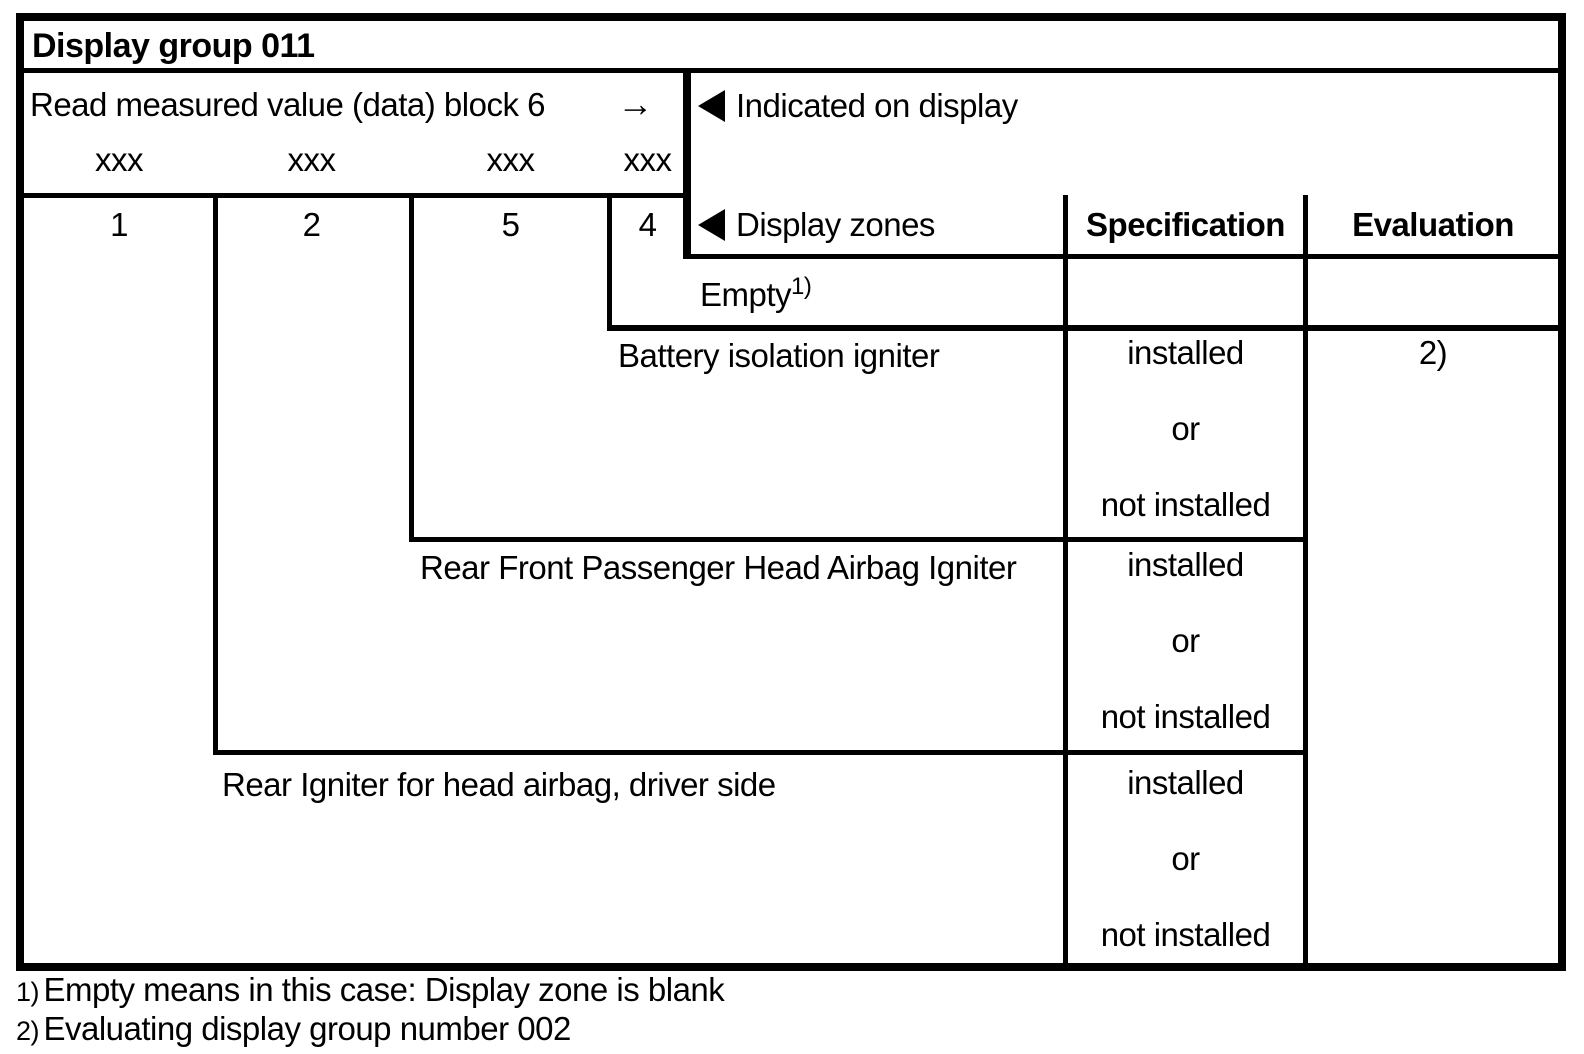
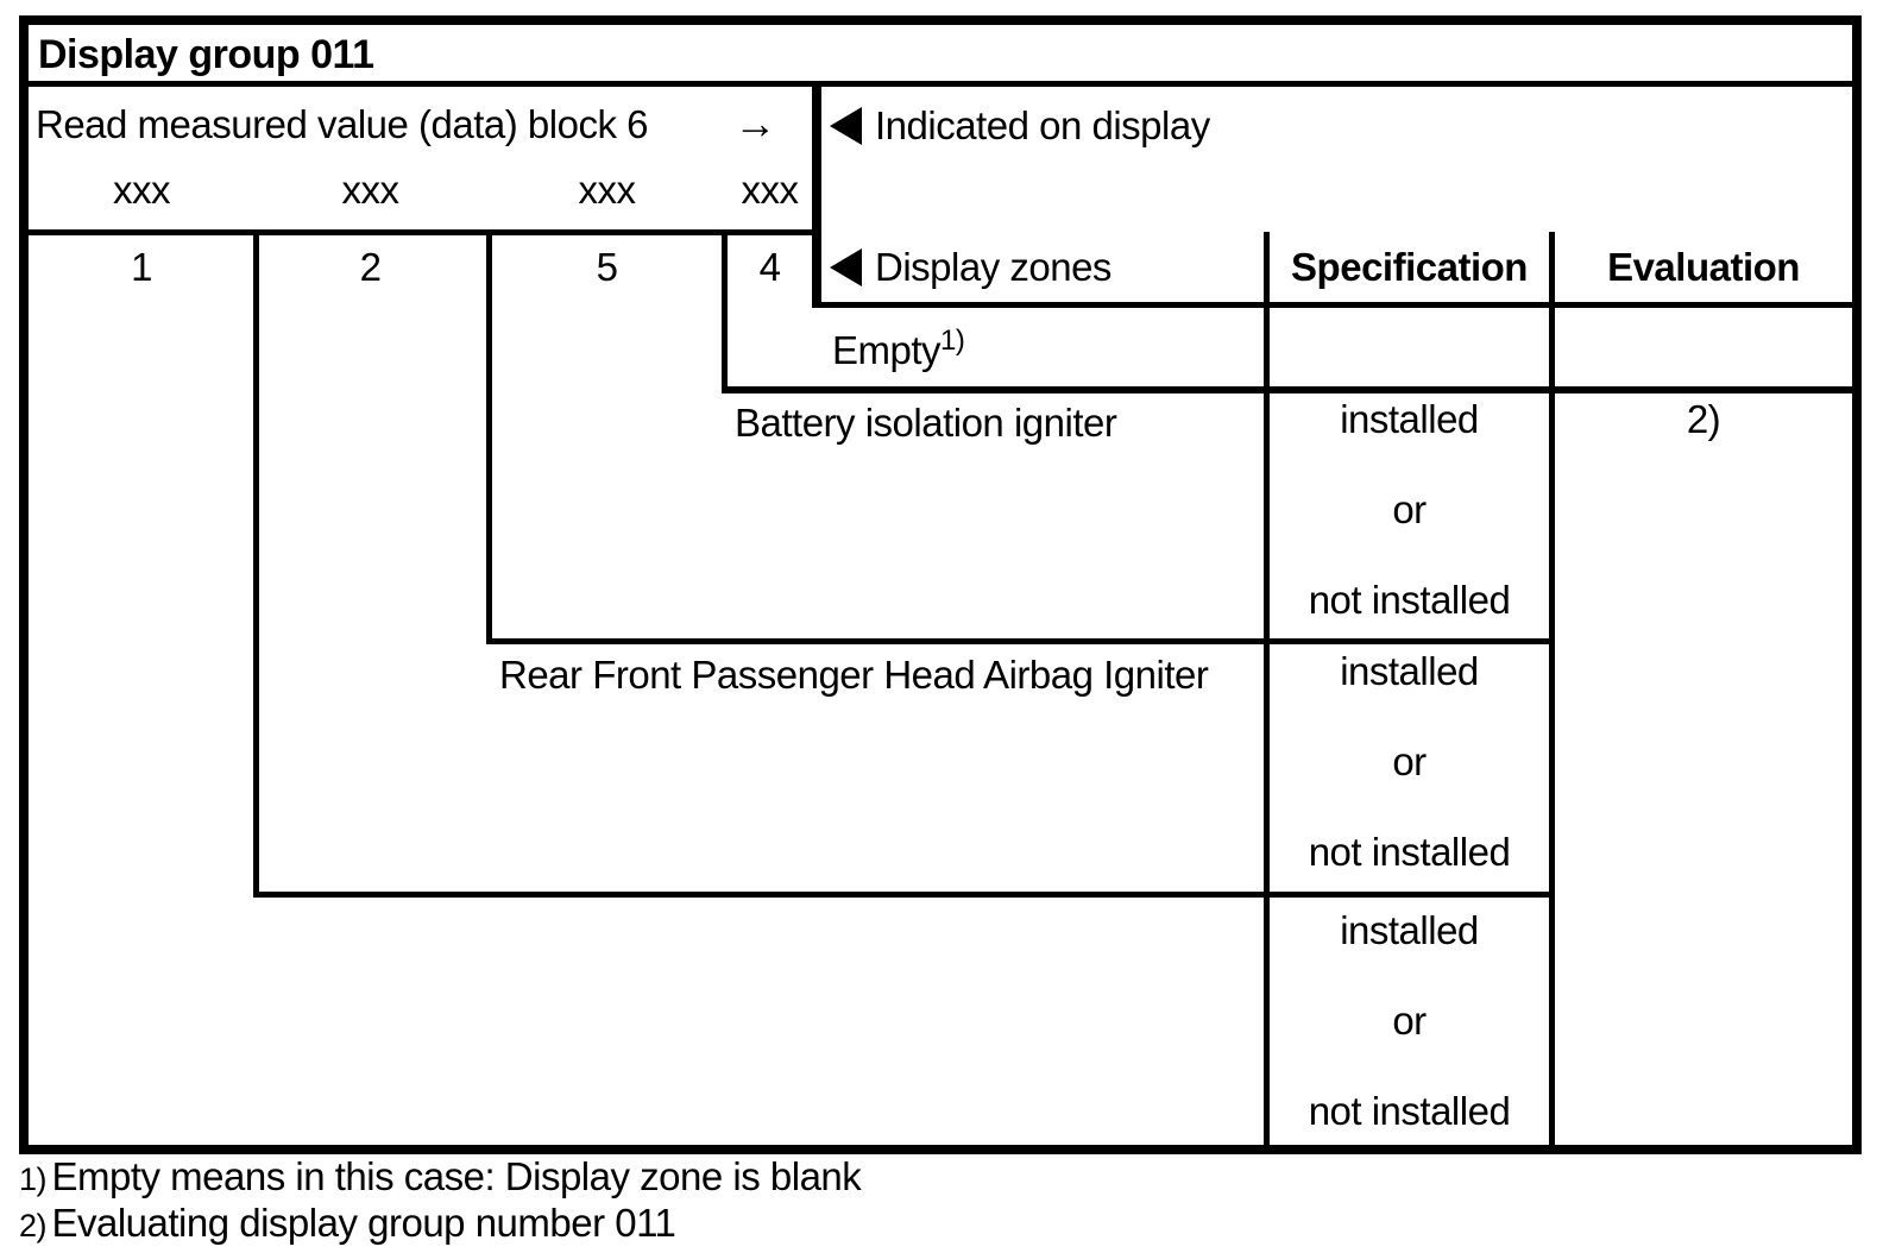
  Display group 011
  Read measured value (data) block 6
  →
  xxx
  xxx
  xxx
  xxx
  1
  2
  5
  4
  Indicated on display
  Display zones
  Specification
  Evaluation
  Empty1)
  Battery isolation igniter
  installed
  or
  not installed
  2)
  Rear Front Passenger Head Airbag Igniter
  installed
  or
  not installed
- Rear Igniter for head airbag, driver side
  installed
  or
  not installed
  1) Empty means in this case: Display zone is blank
- 2) Evaluating display group number 002
+ 2) Evaluating display group number 011
